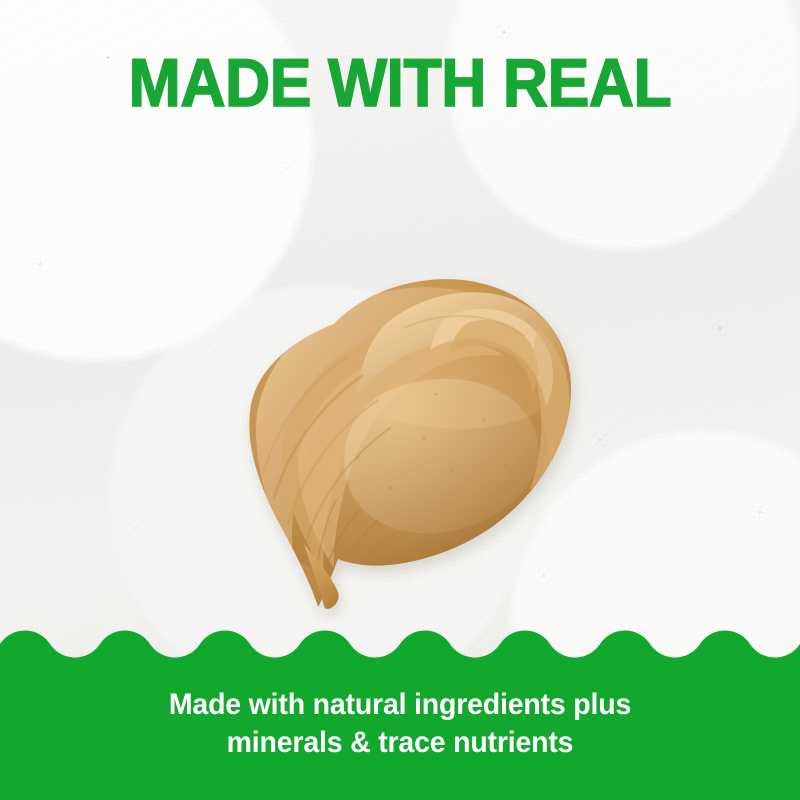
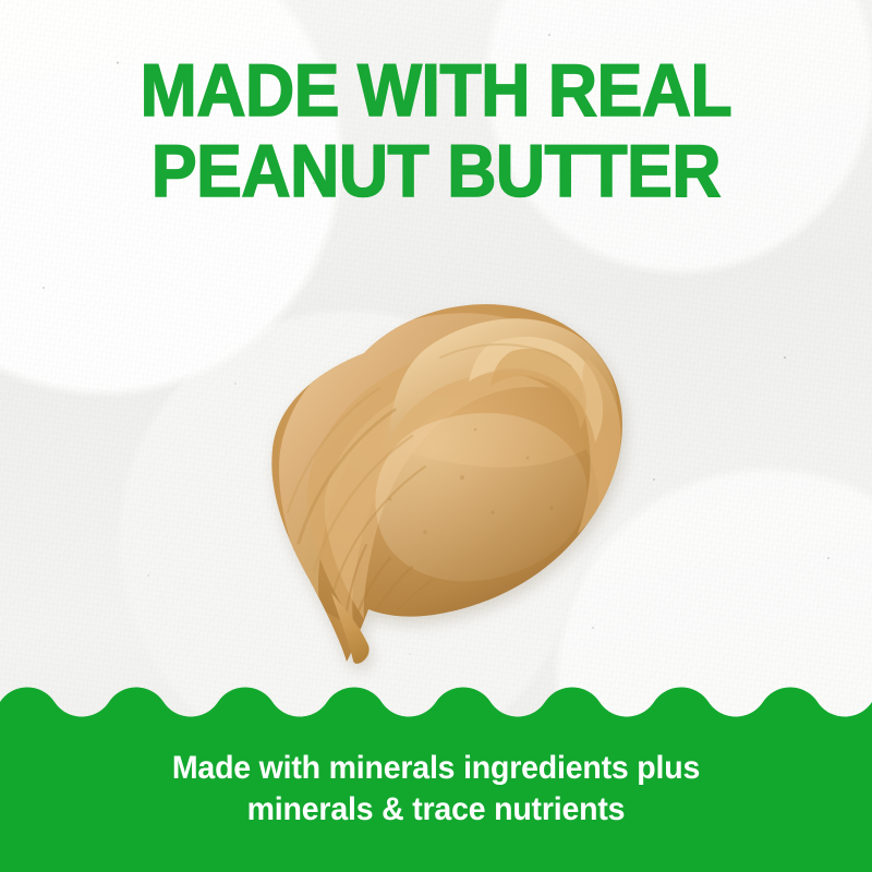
  MADE WITH REAL
+ PEANUT BUTTER
- Made with natural ingredients plus
+ Made with minerals ingredients plus
  minerals & trace nutrients
